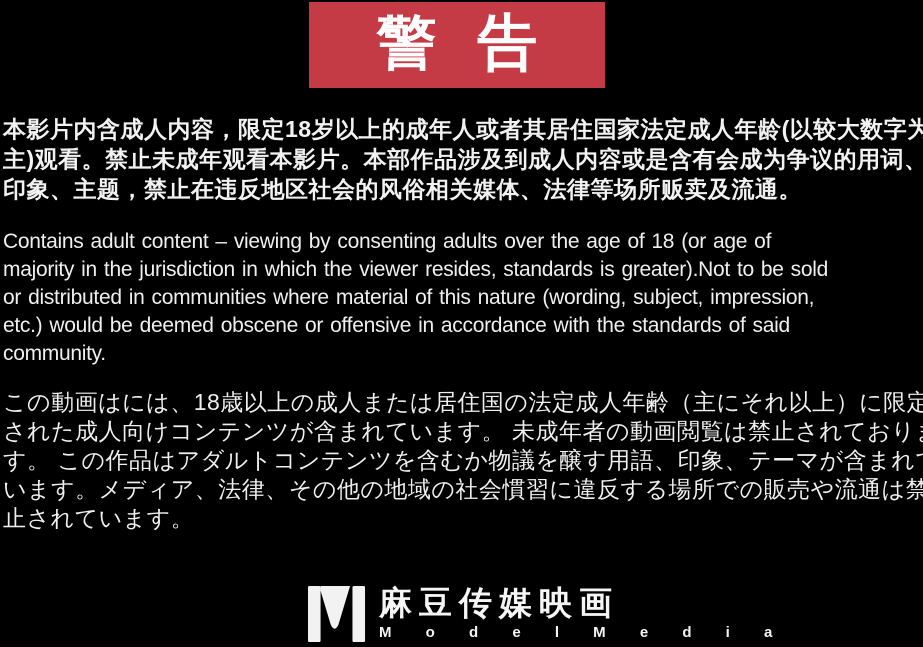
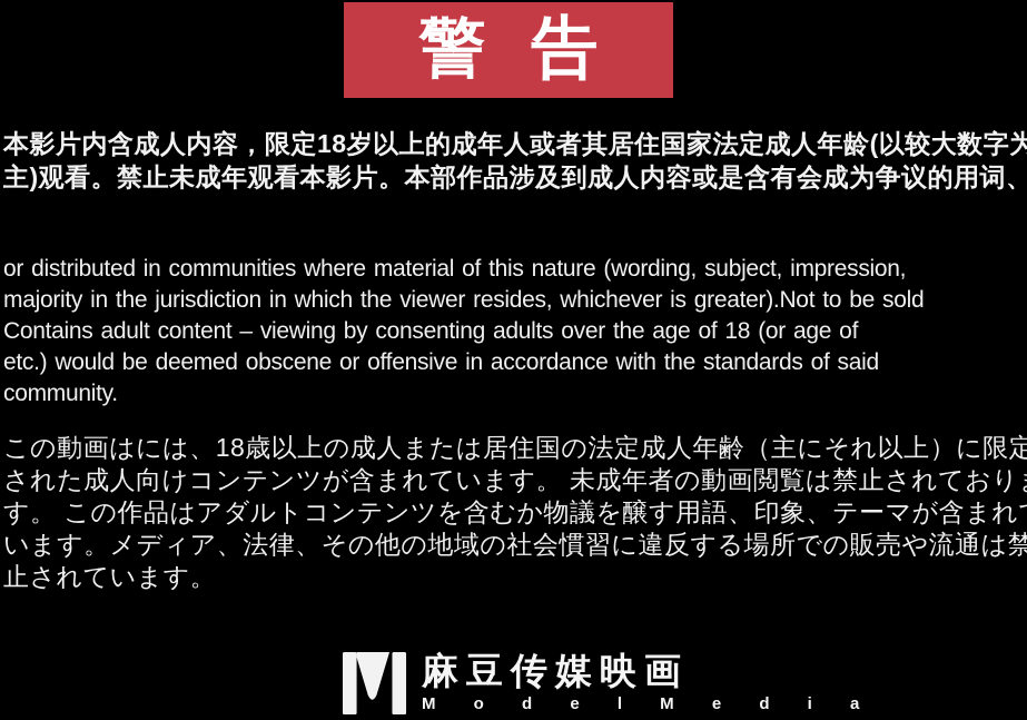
  警 告
  本影片内含成人内容，限定18岁以上的成年人或者其居住国家法定成人年龄(以较大数字为
  主)观看。禁止未成年观看本影片。本部作品涉及到成人内容或是含有会成为争议的用词、
- 印象、主题，禁止在违反地区社会的风俗相关媒体、法律等场所贩卖及流通。
- Contains adult content – viewing by consenting adults over the age of 18 (or age of
+ or distributed in communities where material of this nature (wording, subject, impression,
- majority in the jurisdiction in which the viewer resides, standards is greater).Not to be sold
+ majority in the jurisdiction in which the viewer resides, whichever is greater).Not to be sold
- or distributed in communities where material of this nature (wording, subject, impression,
+ Contains adult content – viewing by consenting adults over the age of 18 (or age of
  etc.) would be deemed obscene or offensive in accordance with the standards of said
  community.
  この動画はには、18歳以上の成人または居住国の法定成人年齢（主にそれ以上）に限定
  された成人向けコンテンツが含まれています。 未成年者の動画閲覧は禁止されており
  す。 この作品はアダルトコンテンツを含むか物議を醸す用語、印象、テーマが含まれ
  います。メディア、法律、その他の地域の社会慣習に違反する場所での販売や流通は禁
  止されています。
  麻豆传媒映画
  M o d e l M e d i a
